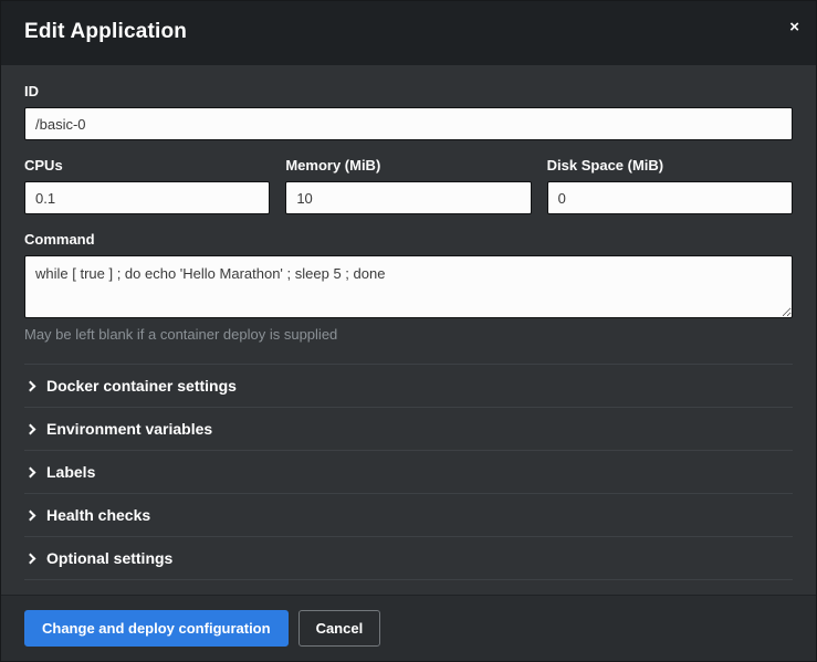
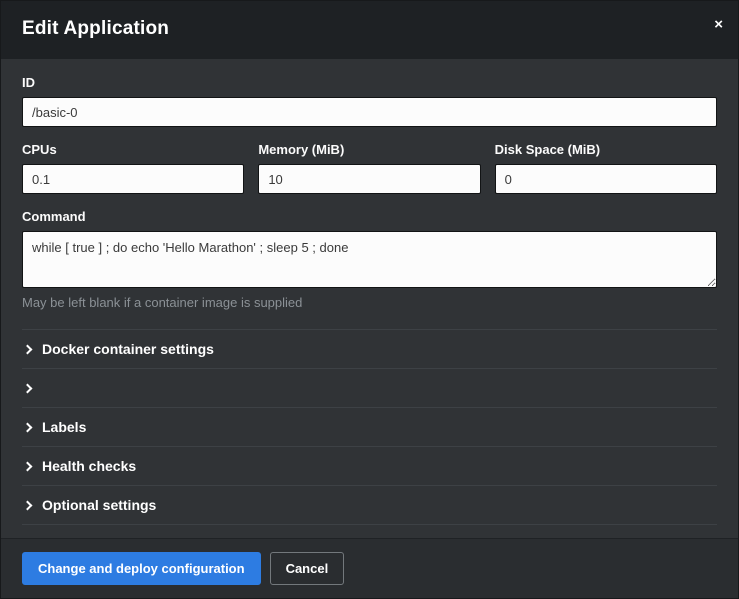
  Edit Application
  ×
  ID
  /basic-0
  CPUs
  0.1
  Memory (MiB)
  10
  Disk Space (MiB)
  0
  Command
  while [ true ] ; do echo 'Hello Marathon' ; sleep 5 ; done
- May be left blank if a container deploy is supplied
+ May be left blank if a container image is supplied
  Docker container settings
- Environment variables
  Labels
  Health checks
  Optional settings
  Change and deploy configuration
  Cancel
